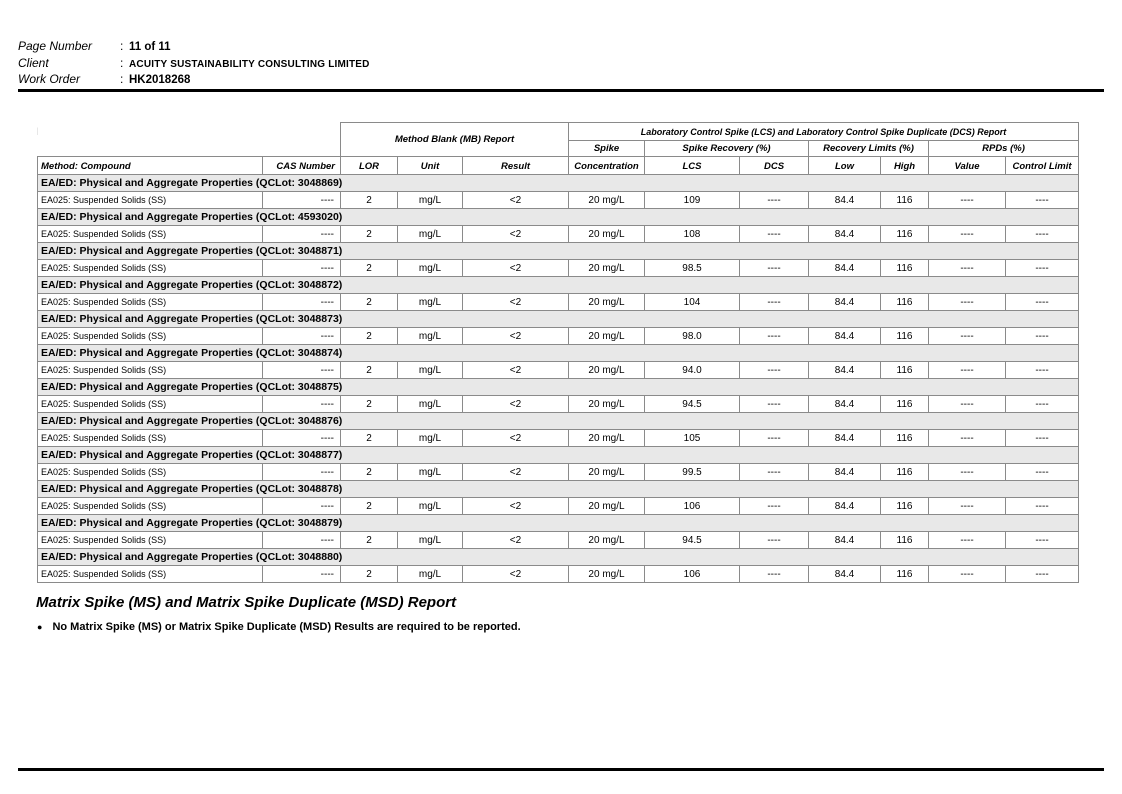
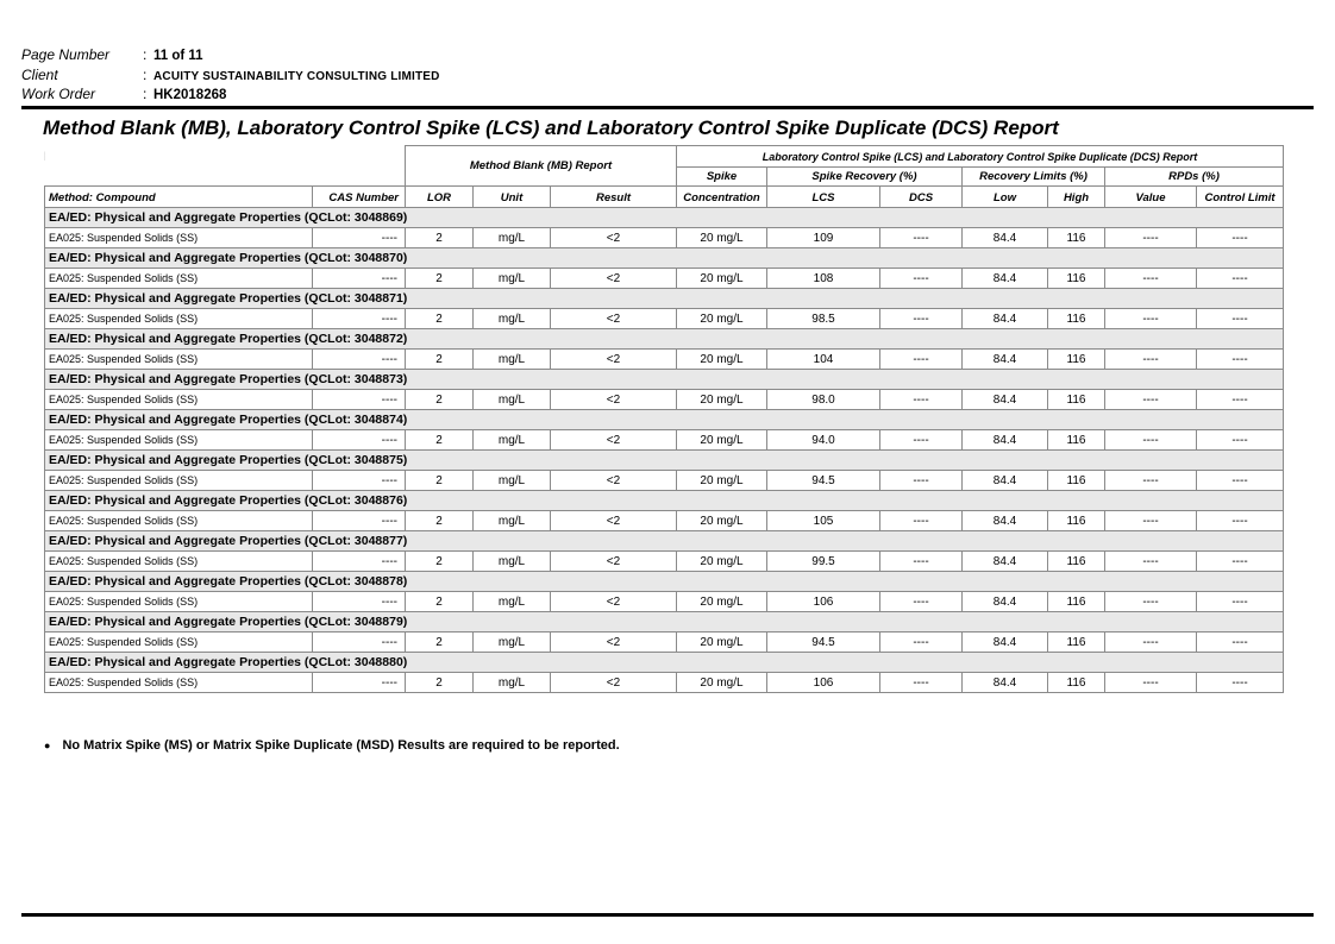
  Page Number
  :
  11 of 11
  Client
  :
  ACUITY SUSTAINABILITY CONSULTING LIMITED
  Work Order
  :
  HK2018268
+ Method Blank (MB), Laboratory Control Spike (LCS) and Laboratory Control Spike Duplicate (DCS) Report
  	Method Blank (MB) Report	Laboratory Control Spike (LCS) and Laboratory Control Spike Duplicate (DCS) Report
  Spike	Spike Recovery (%)	Recovery Limits (%)	RPDs (%)
  Method: Compound	CAS Number	LOR	Unit	Result	Concentration	LCS	DCS	Low	High	Value	Control Limit
  EA/ED: Physical and Aggregate Properties (QCLot: 3048869)
  EA025: Suspended Solids (SS)	----	2	mg/L	<2	20 mg/L	109	----	84.4	116	----	----
- EA/ED: Physical and Aggregate Properties (QCLot: 4593020)
+ EA/ED: Physical and Aggregate Properties (QCLot: 3048870)
  EA025: Suspended Solids (SS)	----	2	mg/L	<2	20 mg/L	108	----	84.4	116	----	----
  EA/ED: Physical and Aggregate Properties (QCLot: 3048871)
  EA025: Suspended Solids (SS)	----	2	mg/L	<2	20 mg/L	98.5	----	84.4	116	----	----
  EA/ED: Physical and Aggregate Properties (QCLot: 3048872)
  EA025: Suspended Solids (SS)	----	2	mg/L	<2	20 mg/L	104	----	84.4	116	----	----
  EA/ED: Physical and Aggregate Properties (QCLot: 3048873)
  EA025: Suspended Solids (SS)	----	2	mg/L	<2	20 mg/L	98.0	----	84.4	116	----	----
  EA/ED: Physical and Aggregate Properties (QCLot: 3048874)
  EA025: Suspended Solids (SS)	----	2	mg/L	<2	20 mg/L	94.0	----	84.4	116	----	----
  EA/ED: Physical and Aggregate Properties (QCLot: 3048875)
  EA025: Suspended Solids (SS)	----	2	mg/L	<2	20 mg/L	94.5	----	84.4	116	----	----
  EA/ED: Physical and Aggregate Properties (QCLot: 3048876)
  EA025: Suspended Solids (SS)	----	2	mg/L	<2	20 mg/L	105	----	84.4	116	----	----
  EA/ED: Physical and Aggregate Properties (QCLot: 3048877)
  EA025: Suspended Solids (SS)	----	2	mg/L	<2	20 mg/L	99.5	----	84.4	116	----	----
  EA/ED: Physical and Aggregate Properties (QCLot: 3048878)
  EA025: Suspended Solids (SS)	----	2	mg/L	<2	20 mg/L	106	----	84.4	116	----	----
  EA/ED: Physical and Aggregate Properties (QCLot: 3048879)
  EA025: Suspended Solids (SS)	----	2	mg/L	<2	20 mg/L	94.5	----	84.4	116	----	----
  EA/ED: Physical and Aggregate Properties (QCLot: 3048880)
  EA025: Suspended Solids (SS)	----	2	mg/L	<2	20 mg/L	106	----	84.4	116	----	----
- Matrix Spike (MS) and Matrix Spike Duplicate (MSD) Report
  ●
  No Matrix Spike (MS) or Matrix Spike Duplicate (MSD) Results are required to be reported.
